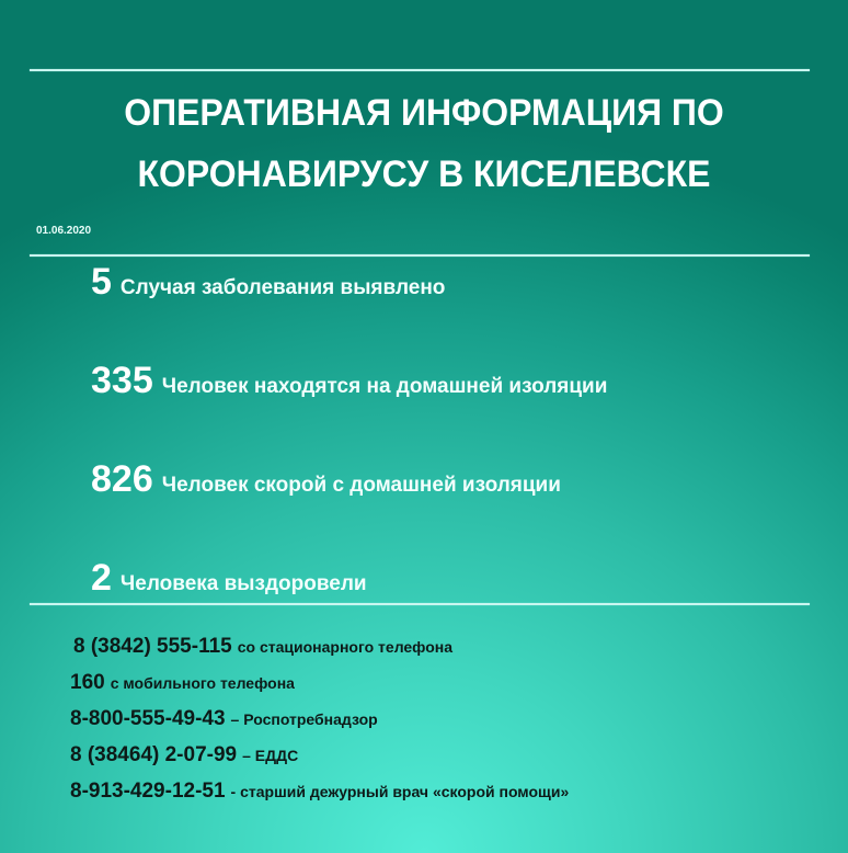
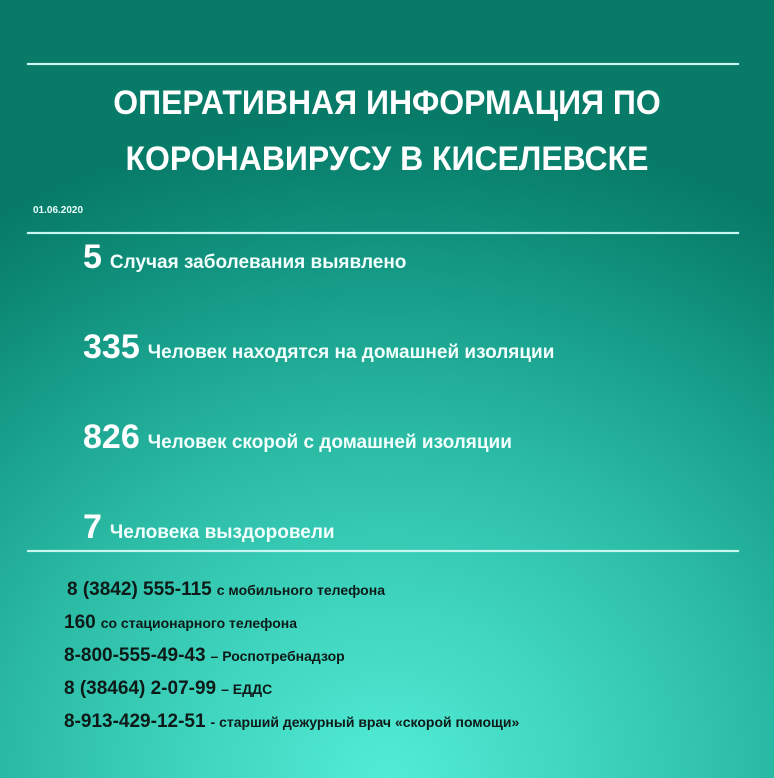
  ОПЕРАТИВНАЯ ИНФОРМАЦИЯ ПО
  КОРОНАВИРУСУ В КИСЕЛЕВСКЕ
  01.06.2020
  5
  Случая заболевания выявлено
  335
  Человек находятся на домашней изоляции
  826
  Человек скорой с домашней изоляции
- 2
+ 7
  Человека выздоровели
  8 (3842) 555-115
- со стационарного телефона
+ с мобильного телефона
  160
- с мобильного телефона
+ со стационарного телефона
  8-800-555-49-43
  – Роспотребнадзор
  8 (38464) 2-07-99
  – ЕДДС
  8-913-429-12-51
  - старший дежурный врач «скорой помощи»
